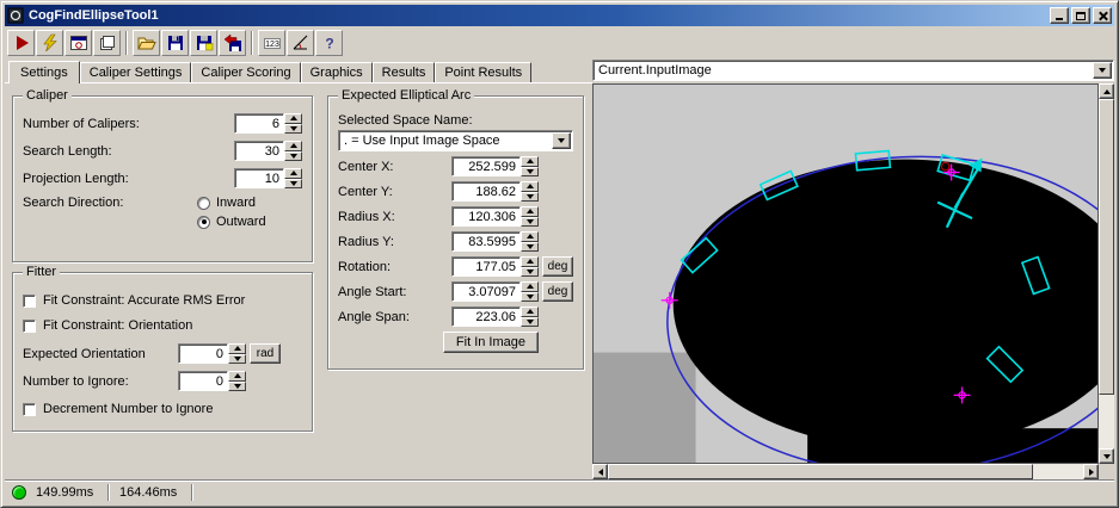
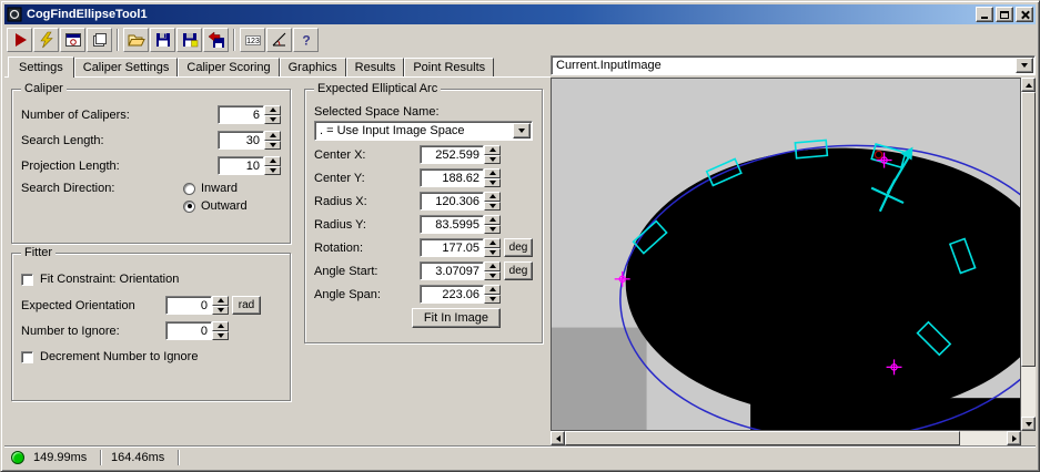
  CogFindEllipseTool1
  ?
  Settings
  Caliper Settings
  Caliper Scoring
  Graphics
  Results
  Point Results
  Caliper
  Number of Calipers:
  6
  Search Length:
  30
  Projection Length:
  10
  Search Direction:
  Inward
  Outward
  Fitter
- Fit Constraint: Accurate RMS Error
  Fit Constraint: Orientation
  Expected Orientation
  0
  rad
  Number to Ignore:
  0
  Decrement Number to Ignore
  Expected Elliptical Arc
  Selected Space Name:
  . = Use Input Image Space
  Center X:
  252.599
  Center Y:
  188.62
  Radius X:
  120.306
  Radius Y:
  83.5995
  Rotation:
  177.05
  deg
  Angle Start:
  3.07097
  deg
  Angle Span:
  223.06
  Fit In Image
  Current.InputImage
  149.99ms
  164.46ms
